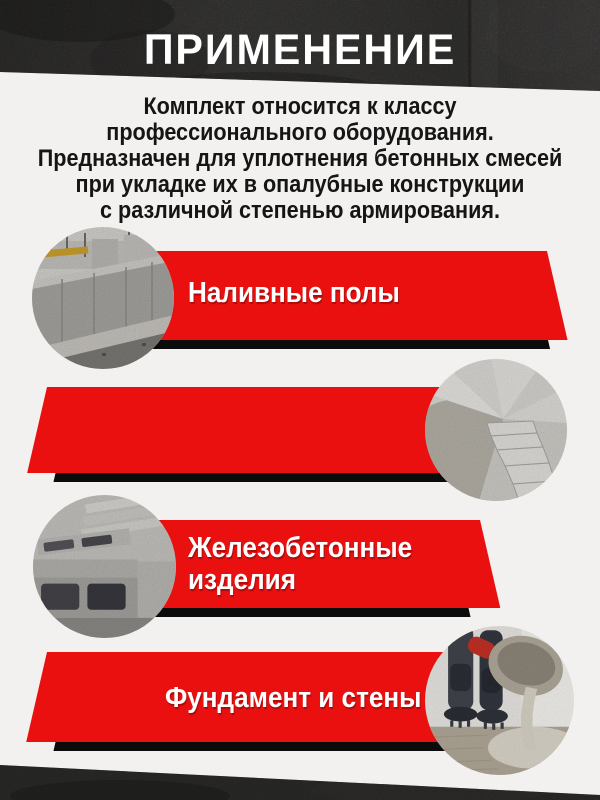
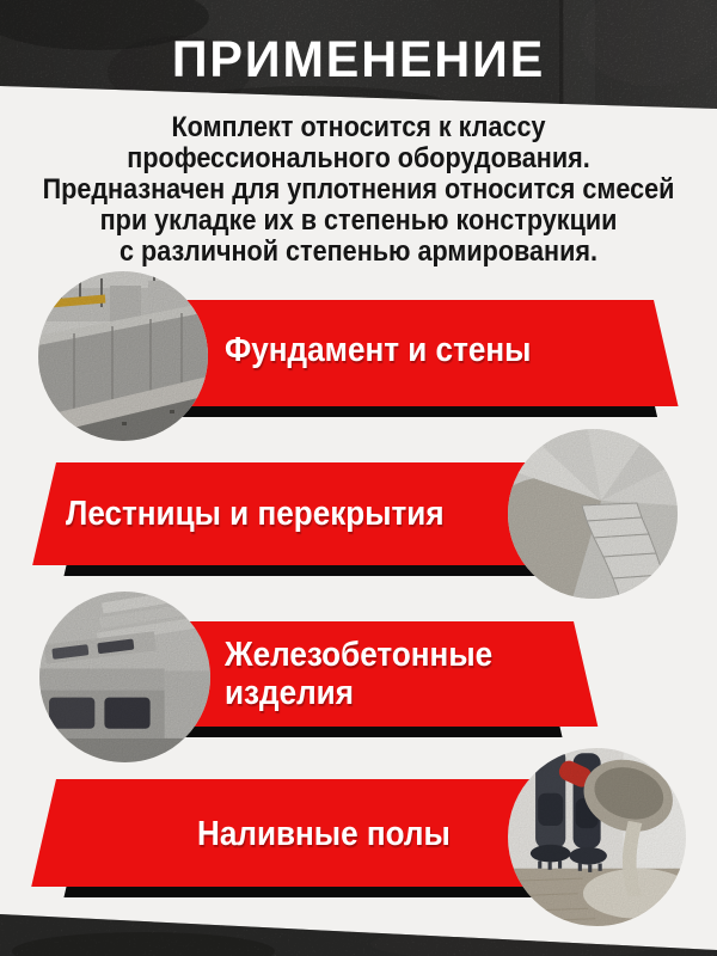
  ПРИМЕНЕНИЕ
  Комплект относится к классу
  профессионального оборудования.
- Предназначен для уплотнения бетонных смесей
+ Предназначен для уплотнения относится смесей
- при укладке их в опалубные конструкции
+ при укладке их в степенью конструкции
  с различной степенью армирования.
- Наливные полы
+ Фундамент и стены
+ Лестницы и перекрытия
  Железобетонные изделия
- Фундамент и стены
+ Наливные полы
